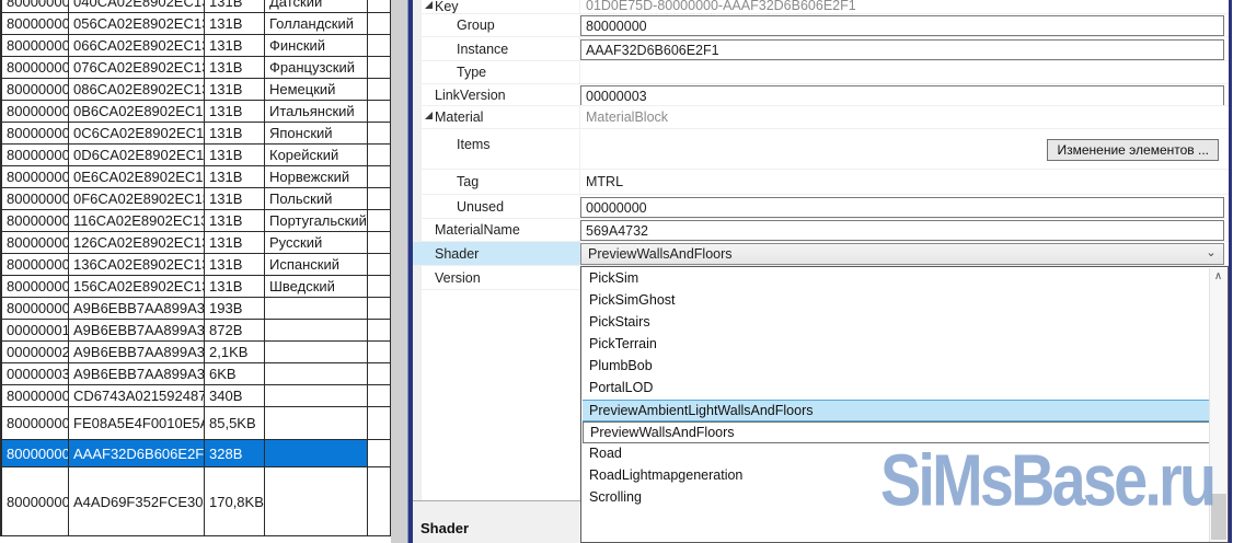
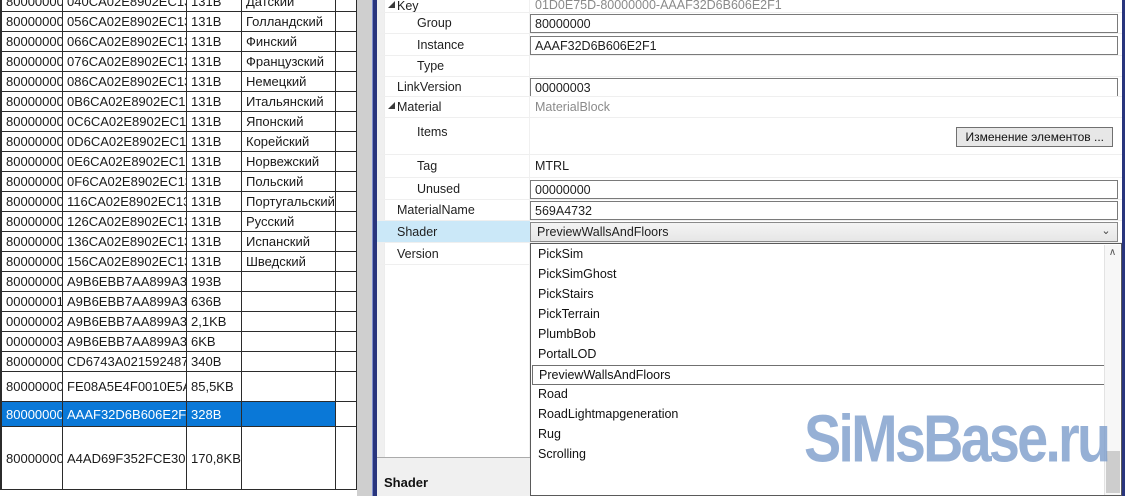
  80000000
  040CA02E8902EC1
  131B
  Датский
  80000000
  056CA02E8902EC1
  131B
  Голландский
  80000000
  066CA02E8902EC1
  131B
  Финский
  80000000
  076CA02E8902EC1
  131B
  Французский
  80000000
  086CA02E8902EC1
  131B
  Немецкий
  80000000
  0B6CA02E8902EC1
  131B
  Итальянский
  80000000
  0C6CA02E8902EC1
  131B
  Японский
  80000000
  0D6CA02E8902EC1
  131B
  Корейский
  80000000
  0E6CA02E8902EC1
  131B
  Норвежский
  80000000
  0F6CA02E8902EC1
  131B
  Польский
  80000000
  116CA02E8902EC1
  131B
  Португальский
  80000000
  126CA02E8902EC1
  131B
  Русский
  80000000
  136CA02E8902EC1
  131B
  Испанский
  80000000
  156CA02E8902EC1
  131B
  Шведский
  80000000
  A9B6EBB7AA899A3
  193B
  00000001
  A9B6EBB7AA899A3
- 872B
+ 636B
  00000002
  A9B6EBB7AA899A3
  2,1KB
  00000003
  A9B6EBB7AA899A3
  6KB
  80000000
  CD6743A021592487
  340B
  80000000
  FE08A5E4F0010E5
  85,5KB
  80000000
  AAAF32D6B606E2F
  328B
  80000000
  A4AD69F352FCE30
  170,8KB
  Key
  01D0E75D-80000000-AAAF32D6B606E2F1
  Group
  80000000
  Instance
  AAAF32D6B606E2F1
  Type
  LinkVersion
  00000003
  Material
  MaterialBlock
  Items
  Изменение элементов ...
  Tag
  MTRL
  Unused
  00000000
  MaterialName
  569A4732
  Shader
  PreviewWallsAndFloors
  ⌄
  Version
  Shader
  PickSim
  PickSimGhost
  PickStairs
  PickTerrain
  PlumbBob
  PortalLOD
- PreviewAmbientLightWallsAndFloors
  PreviewWallsAndFloors
  Road
  RoadLightmapgeneration
+ Rug
  Scrolling
  ∧
  SiMsBase.ru
